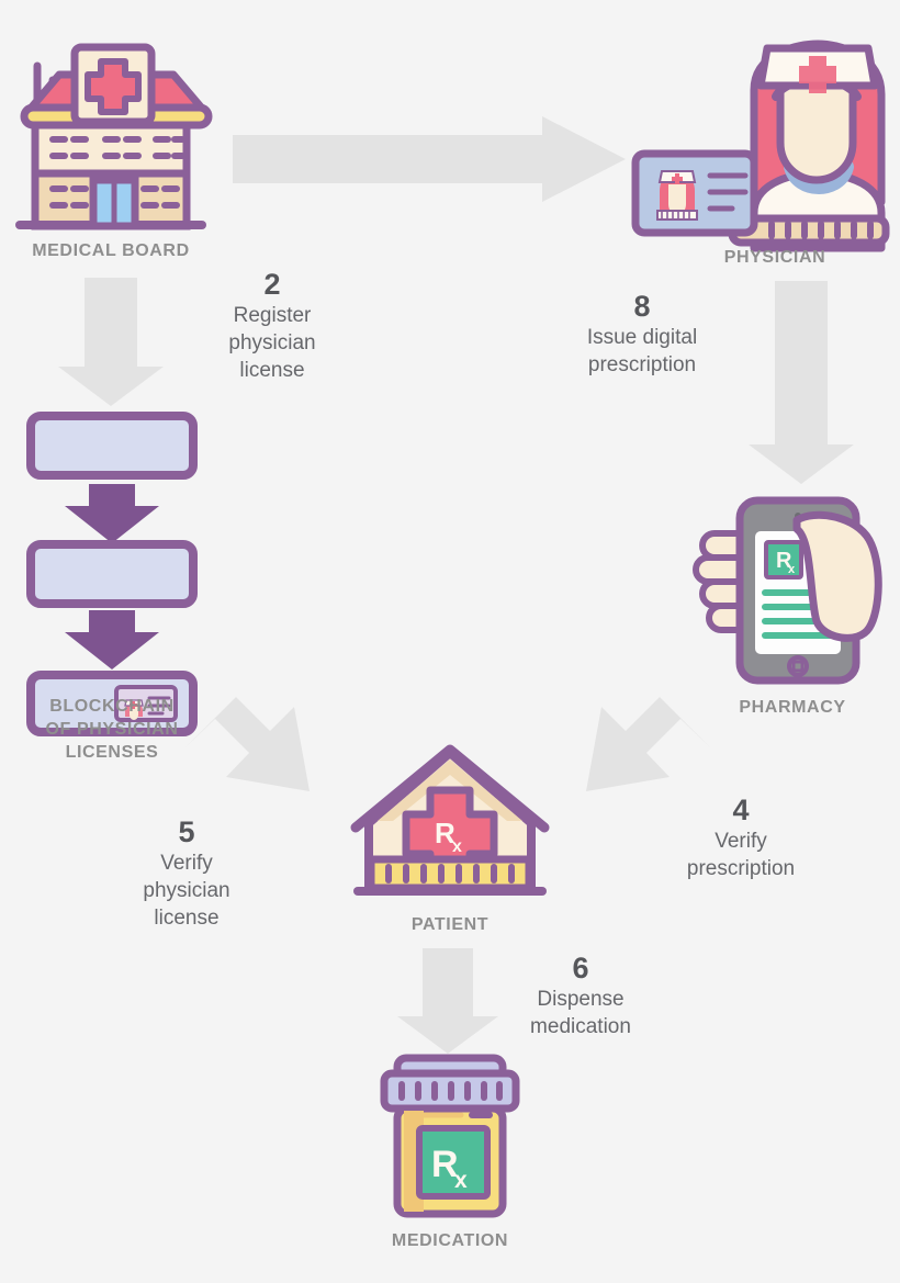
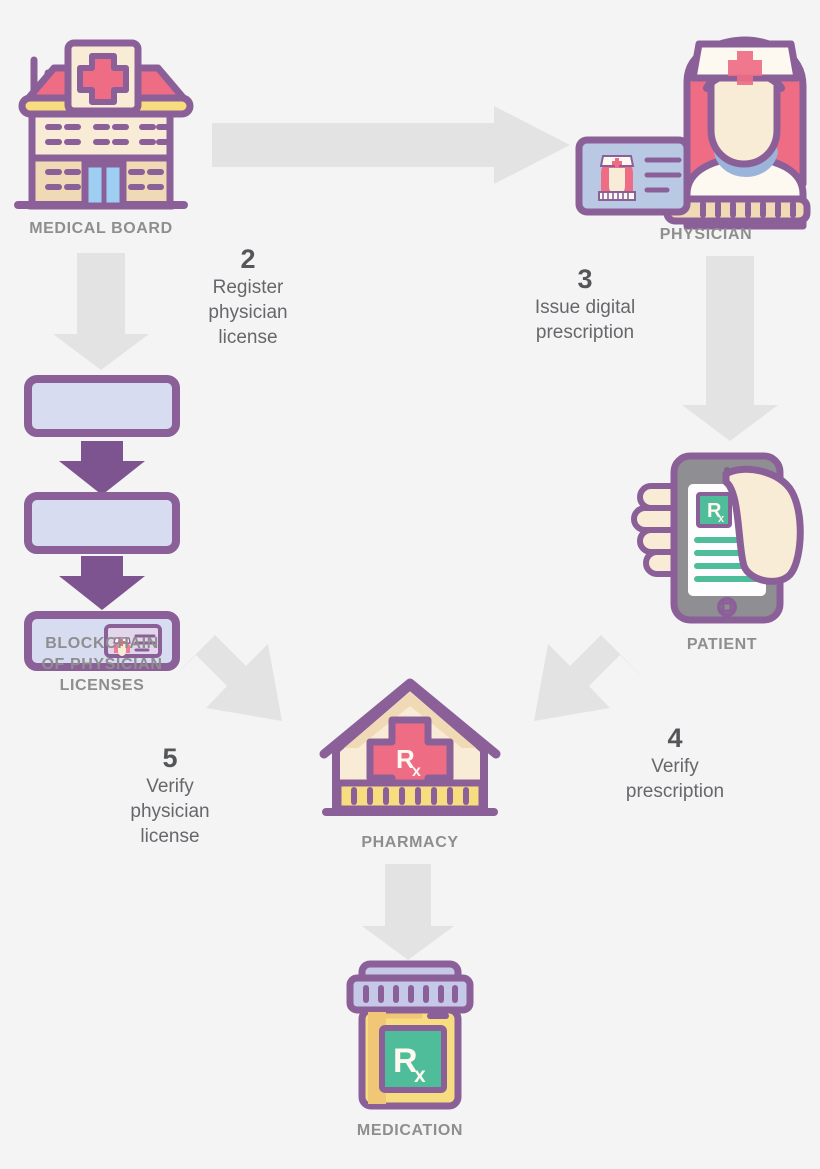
  2
  Register
  physician
  license
- 8
+ 3
  Issue digital
  prescription
  5
  Verify
  physician
  license
  4
  Verify
  prescription
- 6
- Dispense
- medication
  MEDICAL BOARD
  PHYSICIAN
  BLOCKCHAIN
  OF PHYSICIAN
  LICENSES
  R
  x
- PHARMACY
+ PATIENT
  R
  x
- PATIENT
+ PHARMACY
  R
  x
  MEDICATION
